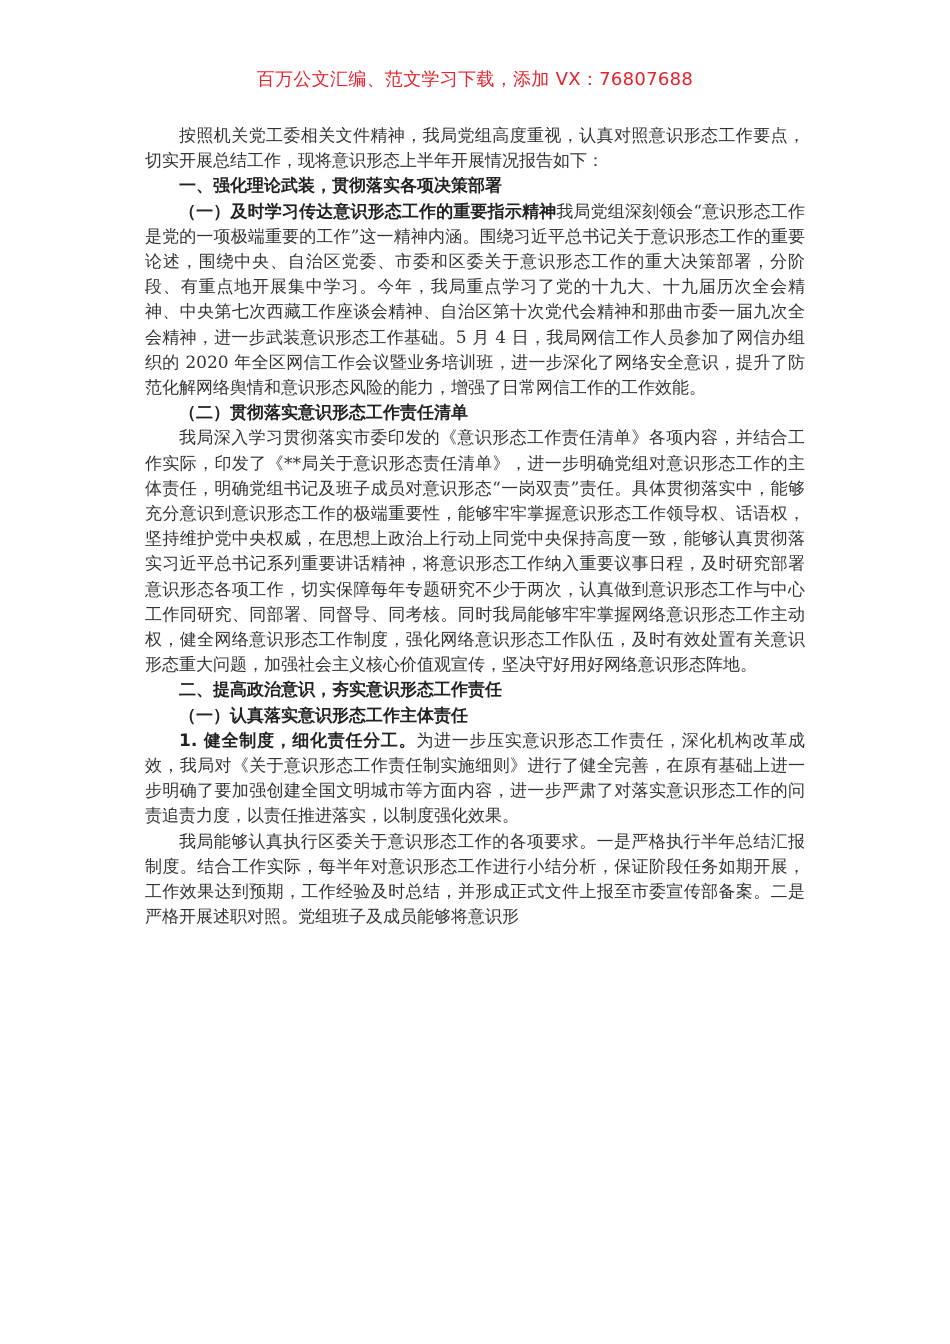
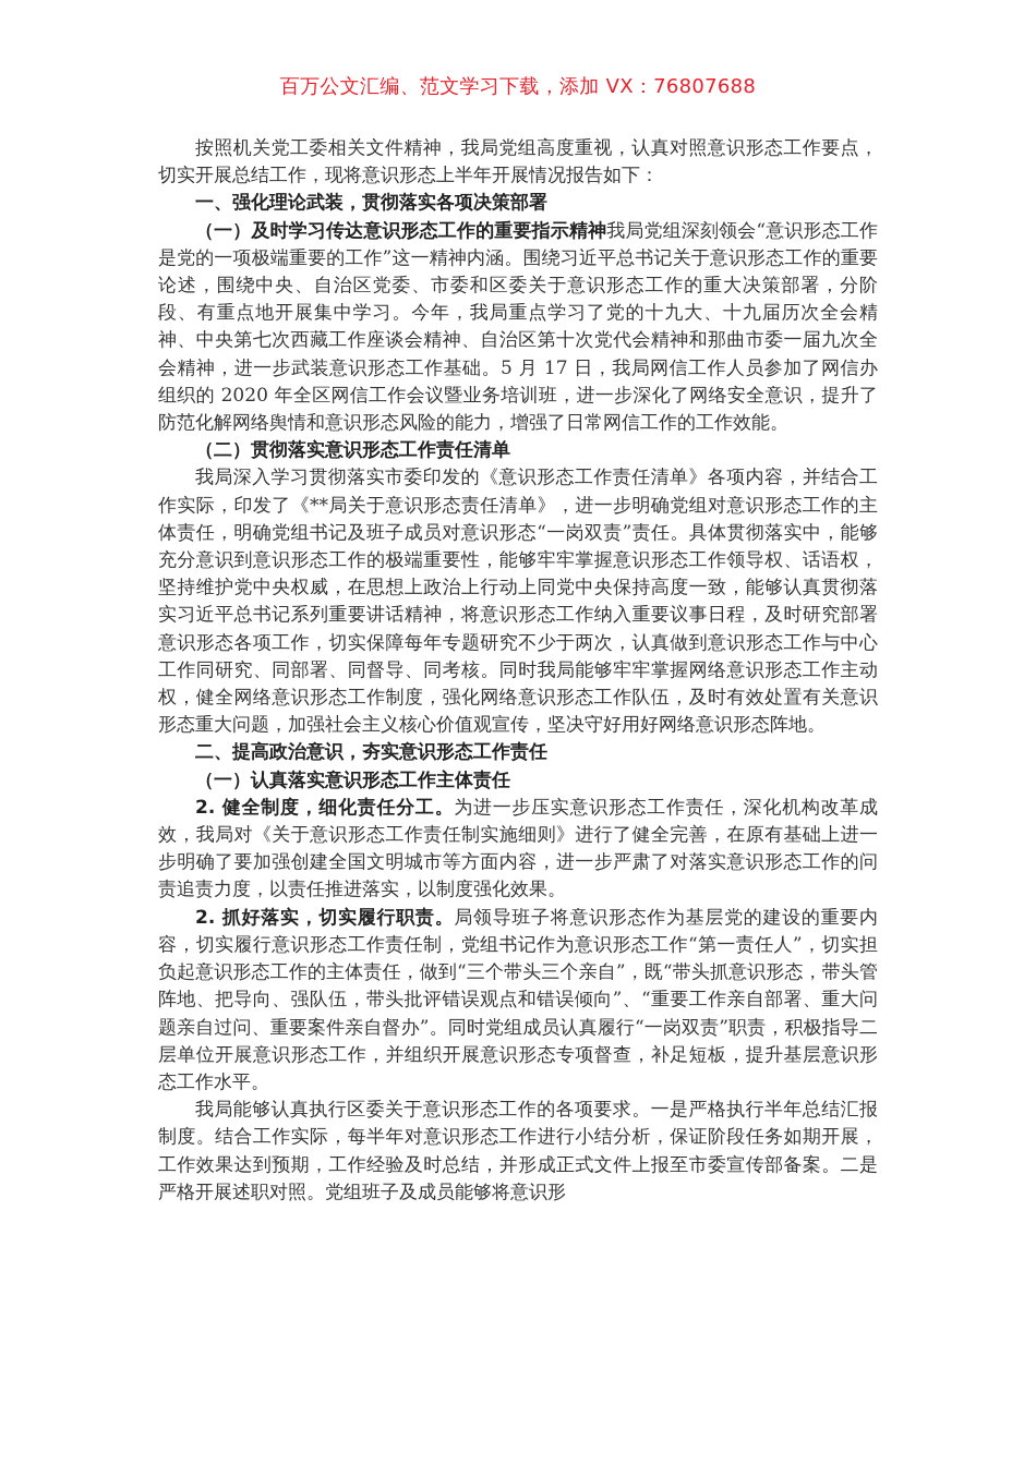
  百万公文汇编、范文学习下载，添加 VX：76807688
  按照机关党工委相关文件精神，我局党组高度重视，认真对照意识形态工作要点，切实开展总结工作，现将意识形态上半年开展情况报告如下：
  一、强化理论武装，贯彻落实各项决策部署
- （一）及时学习传达意识形态工作的重要指示精神我局党组深刻领会“意识形态工作是党的一项极端重要的工作”这一精神内涵。围绕习近平总书记关于意识形态工作的重要论述，围绕中央、自治区党委、市委和区委关于意识形态工作的重大决策部署，分阶段、有重点地开展集中学习。今年，我局重点学习了党的十九大、十九届历次全会精神、中央第七次西藏工作座谈会精神、自治区第十次党代会精神和那曲市委一届九次全会精神，进一步武装意识形态工作基础。5 月 4 日，我局网信工作人员参加了网信办组织的 2020 年全区网信工作会议暨业务培训班，进一步深化了网络安全意识，提升了防范化解网络舆情和意识形态风险的能力，增强了日常网信工作的工作效能。
+ （一）及时学习传达意识形态工作的重要指示精神我局党组深刻领会“意识形态工作是党的一项极端重要的工作”这一精神内涵。围绕习近平总书记关于意识形态工作的重要论述，围绕中央、自治区党委、市委和区委关于意识形态工作的重大决策部署，分阶段、有重点地开展集中学习。今年，我局重点学习了党的十九大、十九届历次全会精神、中央第七次西藏工作座谈会精神、自治区第十次党代会精神和那曲市委一届九次全会精神，进一步武装意识形态工作基础。5 月 17 日，我局网信工作人员参加了网信办组织的 2020 年全区网信工作会议暨业务培训班，进一步深化了网络安全意识，提升了防范化解网络舆情和意识形态风险的能力，增强了日常网信工作的工作效能。
  （二）贯彻落实意识形态工作责任清单
  我局深入学习贯彻落实市委印发的《意识形态工作责任清单》各项内容，并结合工作实际，印发了《**局关于意识形态责任清单》，进一步明确党组对意识形态工作的主体责任，明确党组书记及班子成员对意识形态“一岗双责”责任。具体贯彻落实中，能够充分意识到意识形态工作的极端重要性，能够牢牢掌握意识形态工作领导权、话语权，坚持维护党中央权威，在思想上政治上行动上同党中央保持高度一致，能够认真贯彻落实习近平总书记系列重要讲话精神，将意识形态工作纳入重要议事日程，及时研究部署意识形态各项工作，切实保障每年专题研究不少于两次，认真做到意识形态工作与中心工作同研究、同部署、同督导、同考核。同时我局能够牢牢掌握网络意识形态工作主动权，健全网络意识形态工作制度，强化网络意识形态工作队伍，及时有效处置有关意识形态重大问题，加强社会主义核心价值观宣传，坚决守好用好网络意识形态阵地。
  二、提高政治意识，夯实意识形态工作责任
  （一）认真落实意识形态工作主体责任
- 1. 健全制度，细化责任分工。为进一步压实意识形态工作责任，深化机构改革成效，我局对《关于意识形态工作责任制实施细则》进行了健全完善，在原有基础上进一步明确了要加强创建全国文明城市等方面内容，进一步严肃了对落实意识形态工作的问责追责力度，以责任推进落实，以制度强化效果。
+ 2. 健全制度，细化责任分工。为进一步压实意识形态工作责任，深化机构改革成效，我局对《关于意识形态工作责任制实施细则》进行了健全完善，在原有基础上进一步明确了要加强创建全国文明城市等方面内容，进一步严肃了对落实意识形态工作的问责追责力度，以责任推进落实，以制度强化效果。
+ 2. 抓好落实，切实履行职责。局领导班子将意识形态作为基层党的建设的重要内容，切实履行意识形态工作责任制，党组书记作为意识形态工作“第一责任人”，切实担负起意识形态工作的主体责任，做到“三个带头三个亲自”，既“带头抓意识形态，带头管阵地、把导向、强队伍，带头批评错误观点和错误倾向”、“重要工作亲自部署、重大问题亲自过问、重要案件亲自督办”。同时党组成员认真履行“一岗双责”职责，积极指导二层单位开展意识形态工作，并组织开展意识形态专项督查，补足短板，提升基层意识形态工作水平。
  我局能够认真执行区委关于意识形态工作的各项要求。一是严格执行半年总结汇报制度。结合工作实际，每半年对意识形态工作进行小结分析，保证阶段任务如期开展，工作效果达到预期，工作经验及时总结，并形成正式文件上报至市委宣传部备案。二是严格开展述职对照。党组班子及成员能够将意识形
